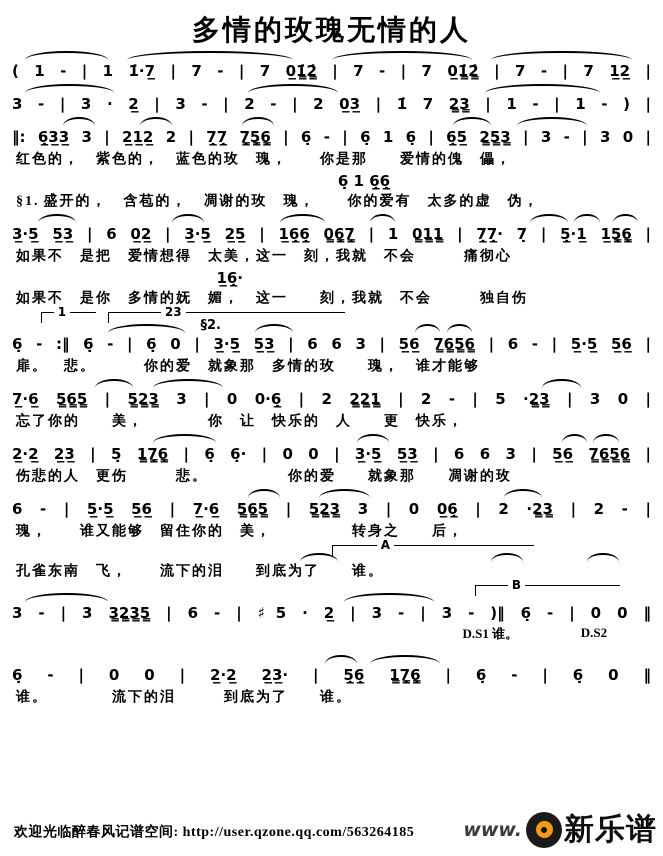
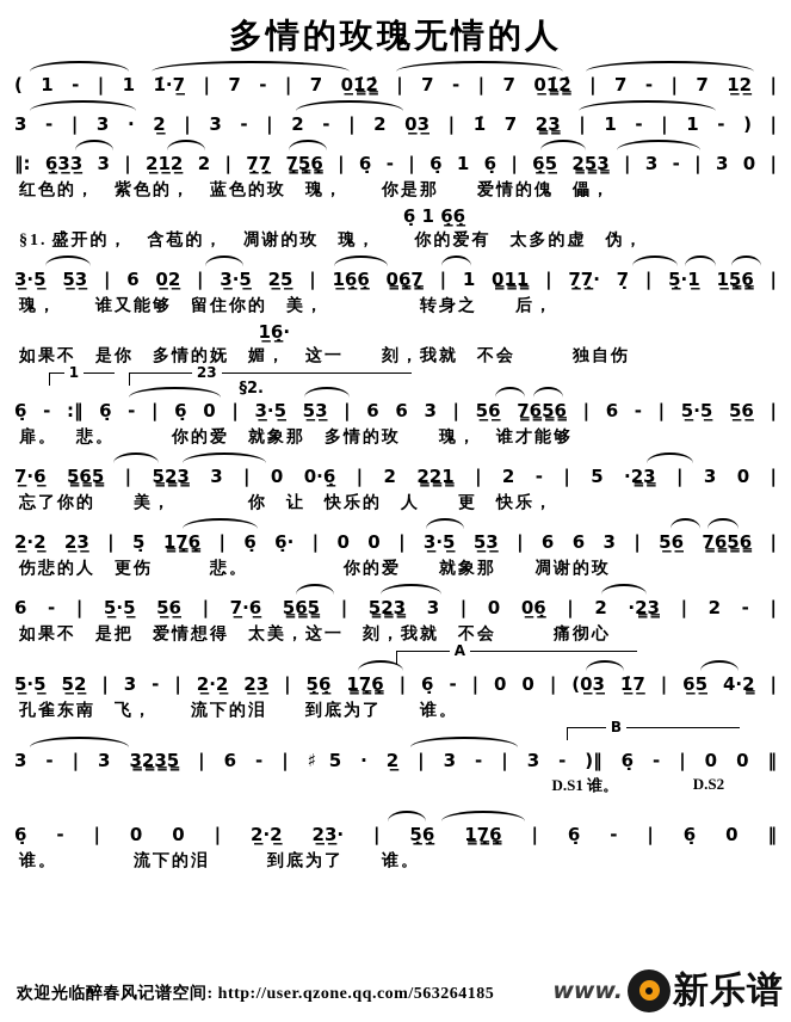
  多情的玫瑰无情的人
  ( 1 - | 1 1̇·7̲ | 7 - | 7 0̲1̳̇2̳̇ | 7 - | 7 0̲1̳̇2̳̇ | 7 - | 7 1̲2̲ |
  3 - | 3 · 2̲ | 3 - | 2 - | 2 0̲3̲ | 1̇ 7 2̳3̳ | 1 - | 1 - ) |
  ‖: 6̣̲3̲3̲ 3 | 2̲1̲2̲ 2 | 7̣̲7̣̲ 7̣̳5̣̳6̣̳ | 6̣ - | 6̣ 1 6̣ | 6̣̲5̲ 2̳5̳3̳ | 3 - | 3 0 |
  红色的， 紫色的， 蓝色的玫 瑰， 你是那 爱情的傀 儡，
  6̣ 1 6̣̲6̣̲
  §1. 盛开的， 含苞的， 凋谢的玫 瑰， 你的爱有 太多的虚 伪，
  3̲·5̲ 5̲3̲ | 6 0̲2̲ | 3̲·5̲ 2̲5̲ | 1̲6̣̲6̣̲ 0̳6̣̳7̣̳ | 1 0̳1̳1̳ | 7̣̲7̣̲· 7̣ | 5̣̲·1̲ 1̲5̣̳6̣̳ |
- 如果不 是把 爱情想得 太美，这一 刻，我就 不会 痛彻心
+ 瑰， 谁又能够 留住你的 美， 转身之 后，
  1̲6̣̲·
  如果不 是你 多情的妩 媚， 这一 刻，我就 不会 独自伤
  1
  23
  §2.
  6̣ - :‖ 6̣ - | 6̣ 0 | 3̲·5̲ 5̲3̲ | 6 6 3 | 5̲6̲ 7̳6̳5̳6̳ | 6 - | 5̲·5̲ 5̲6̲ |
  扉。 悲。 你的爱 就象那 多情的玫 瑰， 谁才能够
  7̲·6̲ 5̳6̳5̳ | 5̳2̳3̳ 3 | 0 0·6̣̲ | 2 2̳2̳1̳ | 2 - | 5 ·2̳3̳ | 3 0 |
  忘了你的 美， 你 让 快乐的 人 更 快乐，
  2̲·2̲ 2̲3̲ | 5̣ 1̳7̣̳6̣̳ | 6̣ 6̣· | 0 0 | 3̲·5̲ 5̲3̲ | 6 6 3 | 5̲6̲ 7̳6̳5̳6̳ |
  伤悲的人 更伤 悲。 你的爱 就象那 凋谢的玫
  6 - | 5̲·5̲ 5̲6̲ | 7̲·6̲ 5̳6̳5̳ | 5̳2̳3̳ 3 | 0 0̲6̣̲ | 2 ·2̳3̳ | 2 - |
- 瑰， 谁又能够 留住你的 美， 转身之 后，
+ 如果不 是把 爱情想得 太美，这一 刻，我就 不会 痛彻心
  A
+ 5̲·5̲ 5̲2̲ | 3 - | 2̲·2̲ 2̲3̲ | 5̣̲6̣̲ 1̳7̣̳6̣̳ | 6̣ - | 0 0 | (0̲3̲ 1̲̇7̲ | 6̲5̲ 4·2̳ |
  孔雀东南 飞， 流下的泪 到底为了 谁。
  B
  3 - | 3 3̳2̳3̳5̳ | 6 - | ♯5 · 2̲ | 3 - | 3 - )‖ 6̣ - | 0 0 ‖
  D.S1 谁。
  D.S2
  6̣ - | 0 0 | 2̲·2̲ 2̲3̲· | 5̣̲6̣̲ 1̳7̣̳6̣̳ | 6̣ - | 6̣ 0 ‖
  谁。 流下的泪 到底为了 谁。
  欢迎光临醉春风记谱空间: http://user.qzone.qq.com/563264185
  www.
  新乐谱
